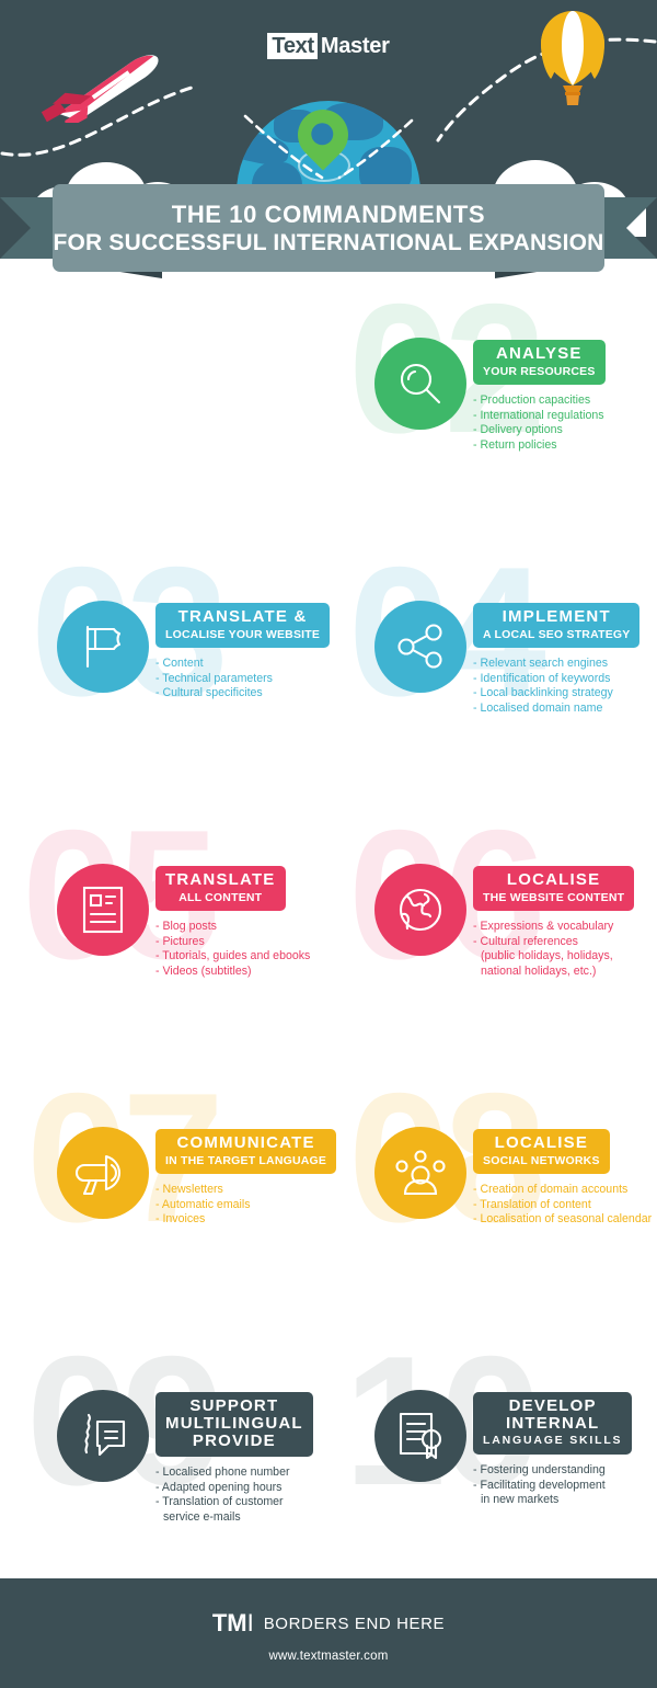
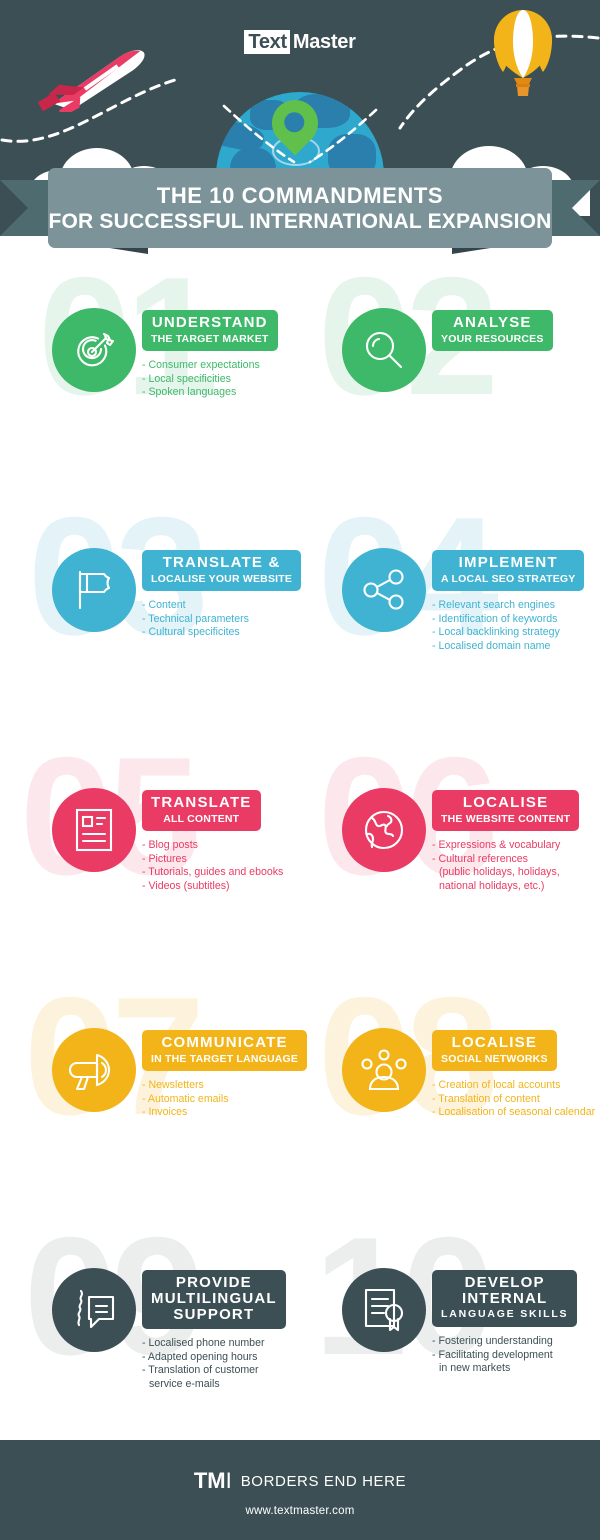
  Text Master
  THE 10 COMMANDMENTS
  FOR SUCCESSFUL INTERNATIONAL EXPANSION
+ UNDERSTAND
+ THE TARGET MARKET
+ - Consumer expectations
+ - Local specificities
+ - Spoken languages
  ANALYSE
  YOUR RESOURCES
- - Production capacities
- - International regulations
- - Delivery options
- - Return policies
  TRANSLATE &
  LOCALISE YOUR WEBSITE
  - Content
  - Technical parameters
  - Cultural specificites
  IMPLEMENT
  A LOCAL SEO STRATEGY
  - Relevant search engines
  - Identification of keywords
  - Local backlinking strategy
  - Localised domain name
  TRANSLATE
  ALL CONTENT
  - Blog posts
  - Pictures
  - Tutorials, guides and ebooks
  - Videos (subtitles)
  LOCALISE
  THE WEBSITE CONTENT
  - Expressions & vocabulary
  - Cultural references
  (public holidays, holidays,
  national holidays, etc.)
  COMMUNICATE
  IN THE TARGET LANGUAGE
  - Newsletters
  - Automatic emails
  - Invoices
  LOCALISE
  SOCIAL NETWORKS
- - Creation of domain accounts
+ - Creation of local accounts
  - Translation of content
  - Localisation of seasonal calendar
- SUPPORT
+ PROVIDE
  MULTILINGUAL
- PROVIDE
+ SUPPORT
  - Localised phone number
  - Adapted opening hours
  - Translation of customer
  service e-mails
  DEVELOP
  INTERNAL
  LANGUAGE SKILLS
  - Fostering understanding
  - Facilitating development
  in new markets
  TMI
  BORDERS END HERE
  www.textmaster.com
